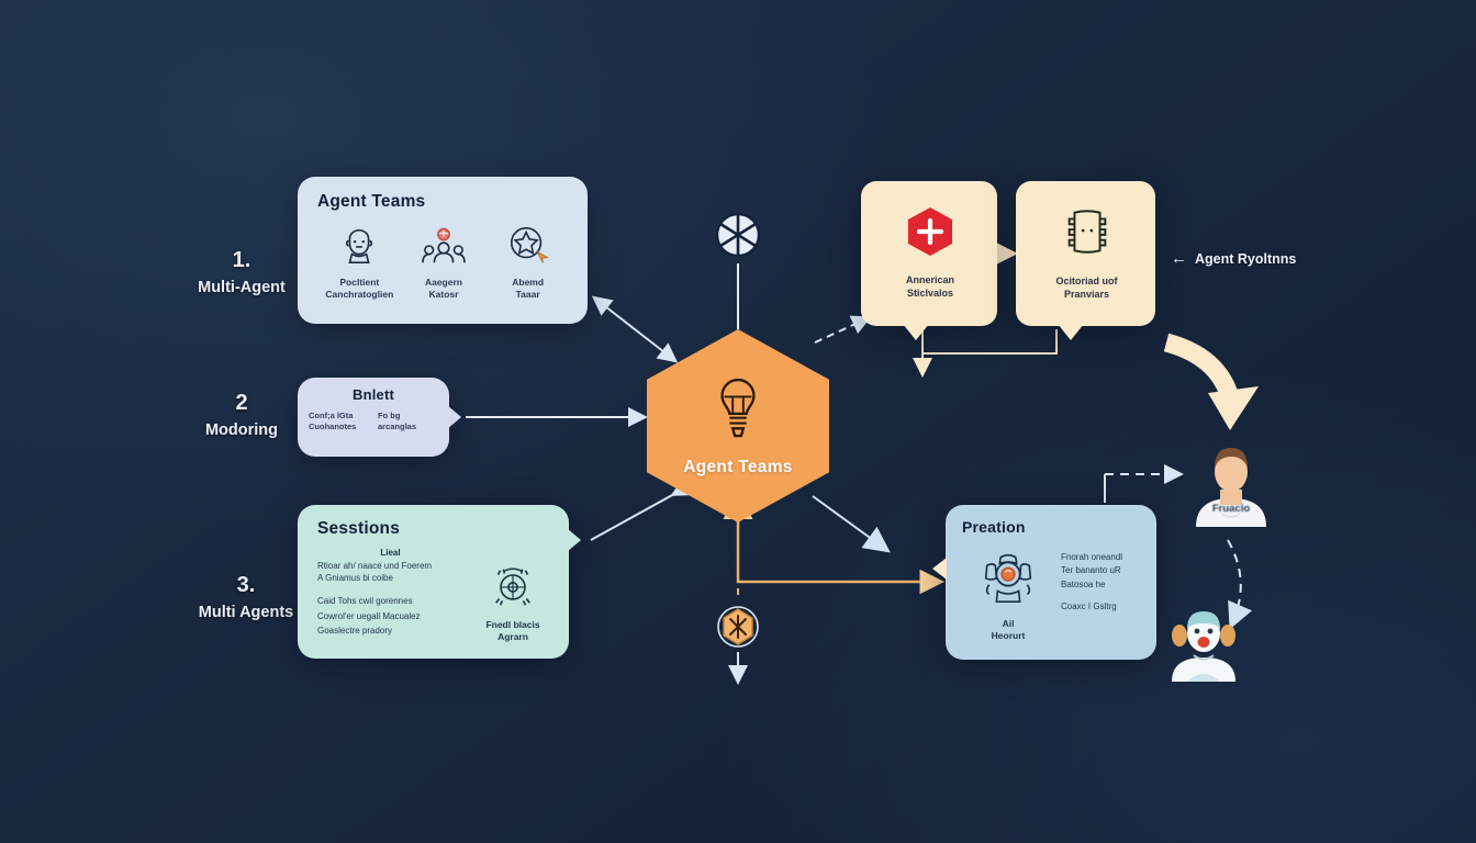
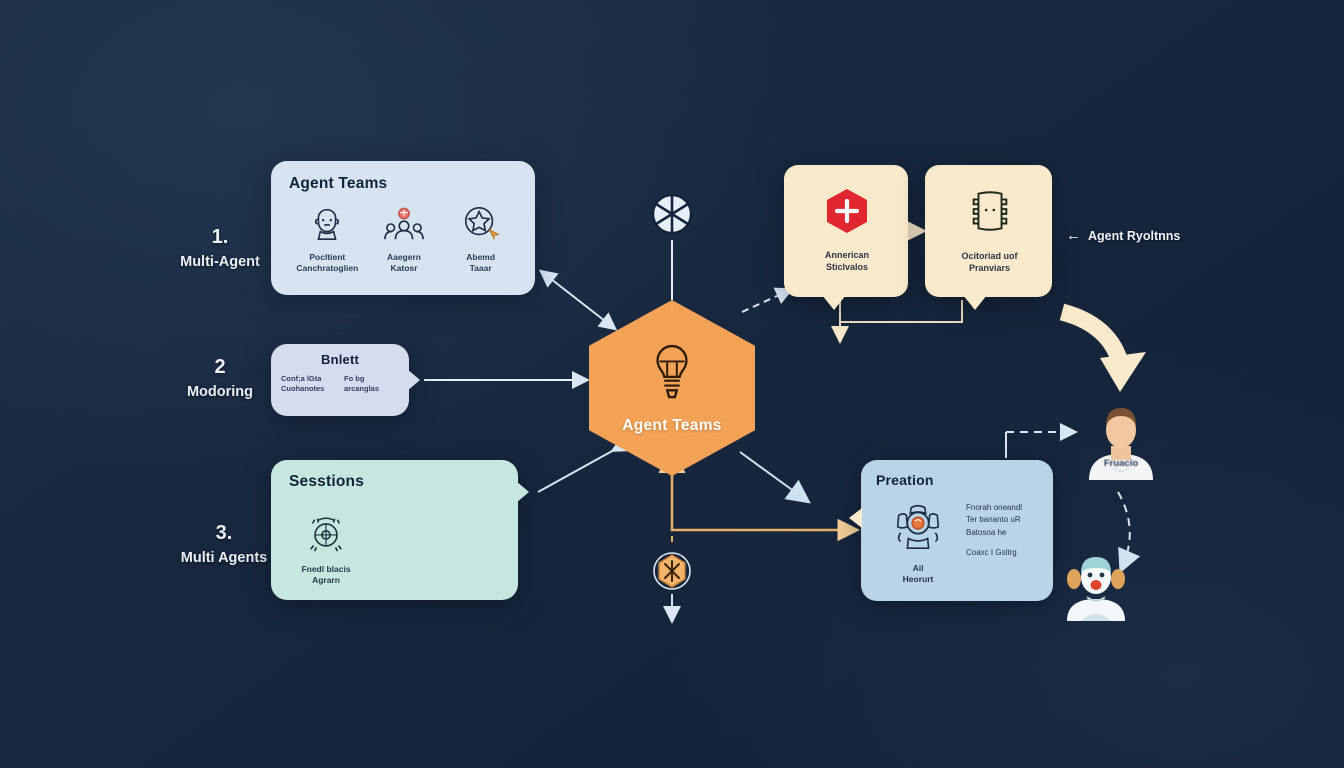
  1.
  Multi-Agent
  2
  Modoring
  3.
  Multi Agents
  Agent Teams
  Pocltient
  Canchratoglien
  Aaegern
  Katosr
  Abemd
  Taaar
  Bnlett
  Conf;a lGta Cuohanotes
  Fo bg arcanglas
  Sesstions
- Lieal
- Rtioar ah/ naace und Foerem
- A Gniamus bi coibe
- Caid Tohs cwil gorennes
- Cowrol'er uegall Macualez
- Goaslectre pradory
  Fnedl blacis
  Agrarn
  Annerican
  Sticlvalos
  Ocitoriad uof
  Pranviars
  ←
  Agent Ryoltnns
  Preation
  Ail
  Heorurt
  Fnorah oneandl
  Ter bananto uR Batosoa he
  Coaxc I Gsltrg
  Agent Teams
  Fruacio
